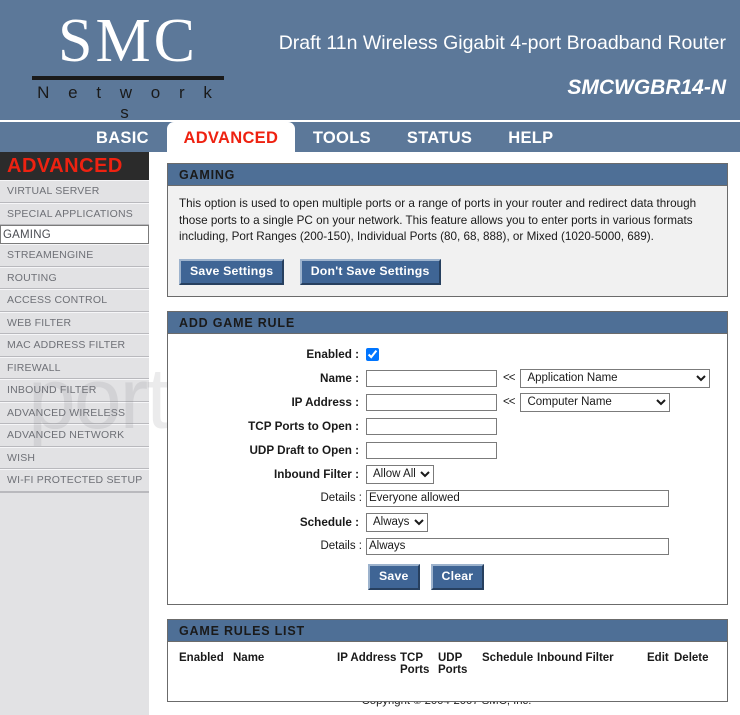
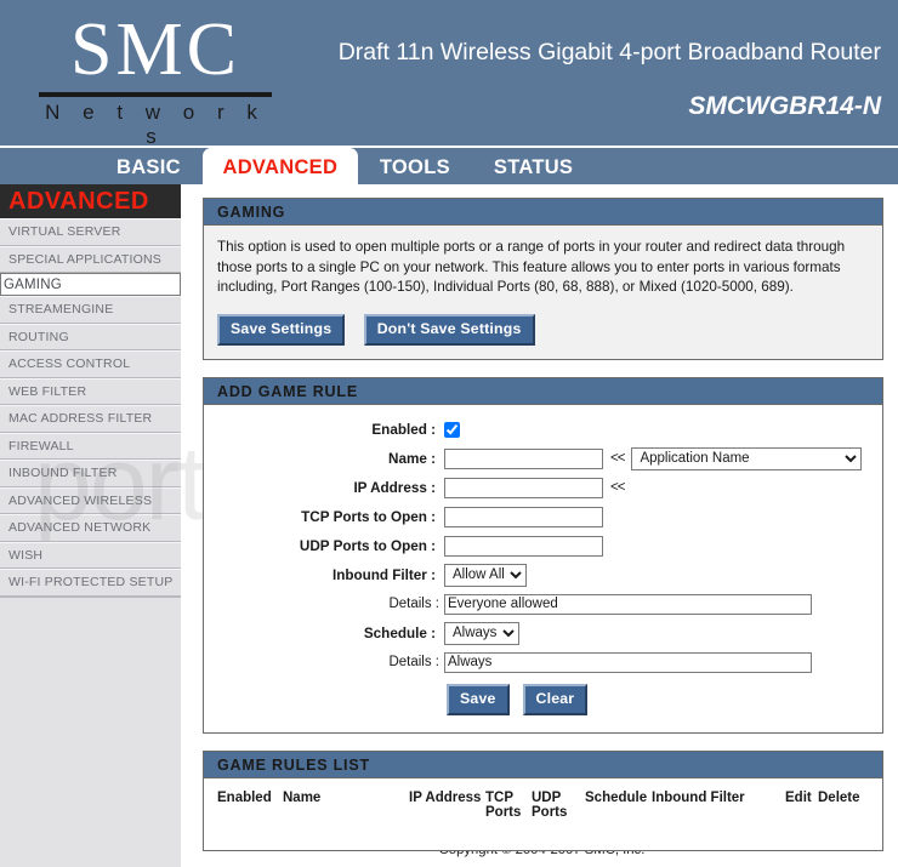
  SMC
  N e t w o r k s
  Draft 11n Wireless Gigabit 4-port Broadband Router
  SMCWGBR14-N
  BASIC
  ADVANCED
  TOOLS
  STATUS
- HELP
  ADVANCED
  VIRTUAL SERVER
  SPECIAL APPLICATIONS
  GAMING
  STREAMENGINE
  ROUTING
  ACCESS CONTROL
  WEB FILTER
  MAC ADDRESS FILTER
  FIREWALL
  INBOUND FILTER
  ADVANCED WIRELESS
  ADVANCED NETWORK
  WISH
  WI-FI PROTECTED SETUP
  GAMING
- This option is used to open multiple ports or a range of ports in your router and redirect data through those ports to a single PC on your network. This feature allows you to enter ports in various formats including, Port Ranges (200-150), Individual Ports (80, 68, 888), or Mixed (1020-5000, 689).
+ This option is used to open multiple ports or a range of ports in your router and redirect data through those ports to a single PC on your network. This feature allows you to enter ports in various formats including, Port Ranges (100-150), Individual Ports (80, 68, 888), or Mixed (1020-5000, 689).
  Save Settings Don't Save Settings
  ADD GAME RULE
  Enabled :
  Name :
  <<
  Application Name
  IP Address :
  <<
- Computer Name
  TCP Ports to Open :
- UDP Draft to Open :
+ UDP Ports to Open :
  Inbound Filter :
  Allow Al
  Details :
  Everyone allowed
  Schedule :
  Always
  Details :
  Always
  Save
  Clear
  GAME RULES LIST
  Enabled	Name	IP Address	TCP Ports	UDP Ports	Schedule	Inbound Filter	Edit	Delete
